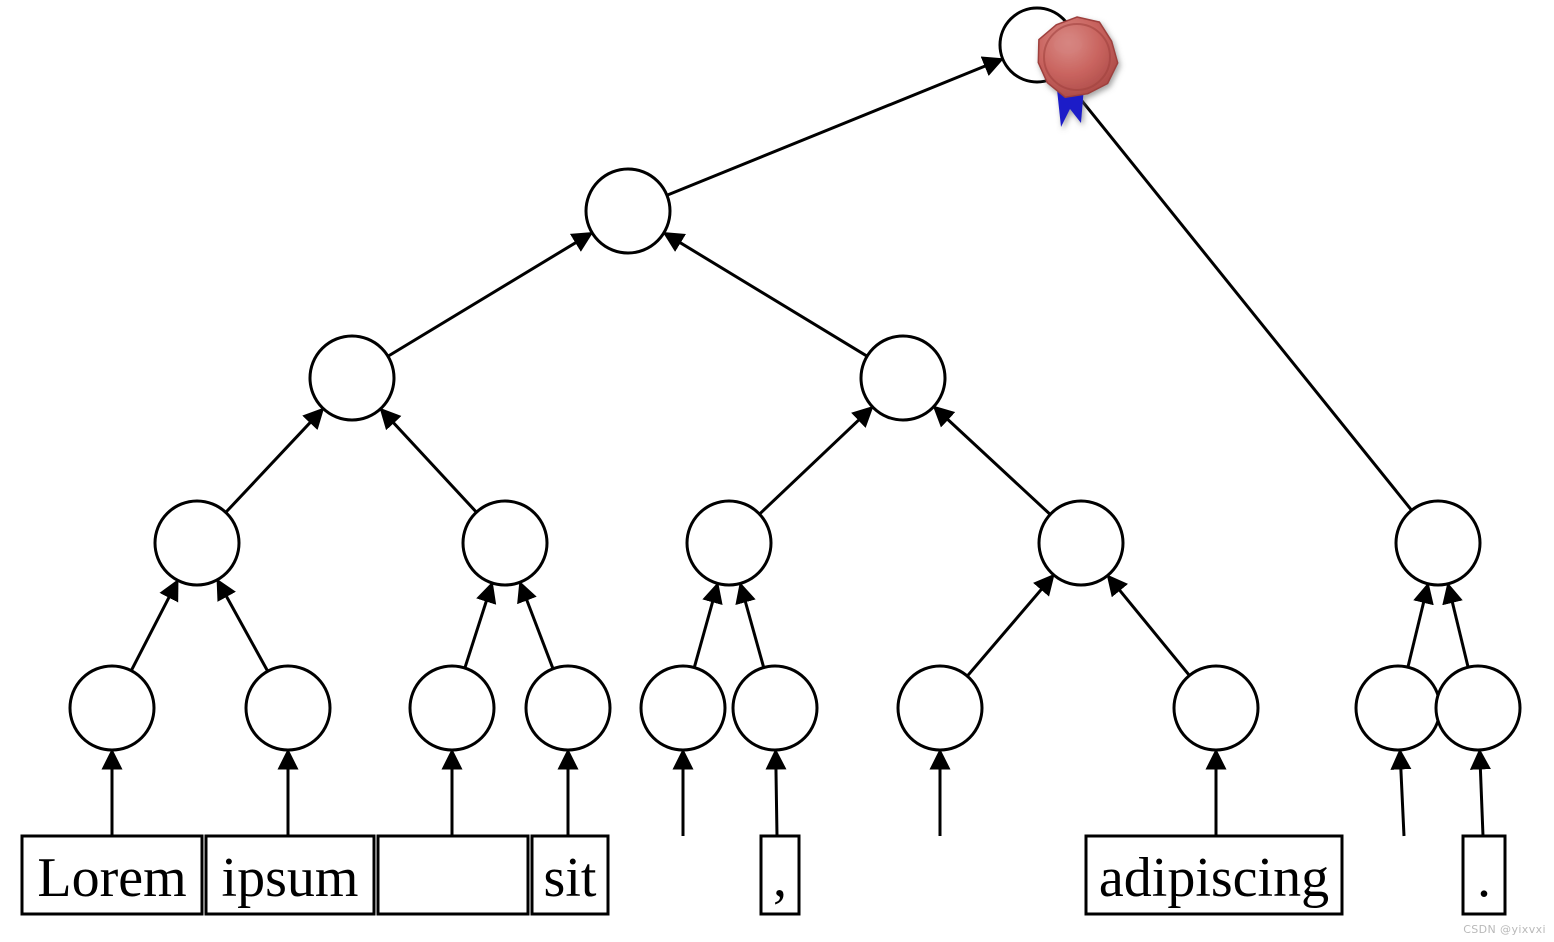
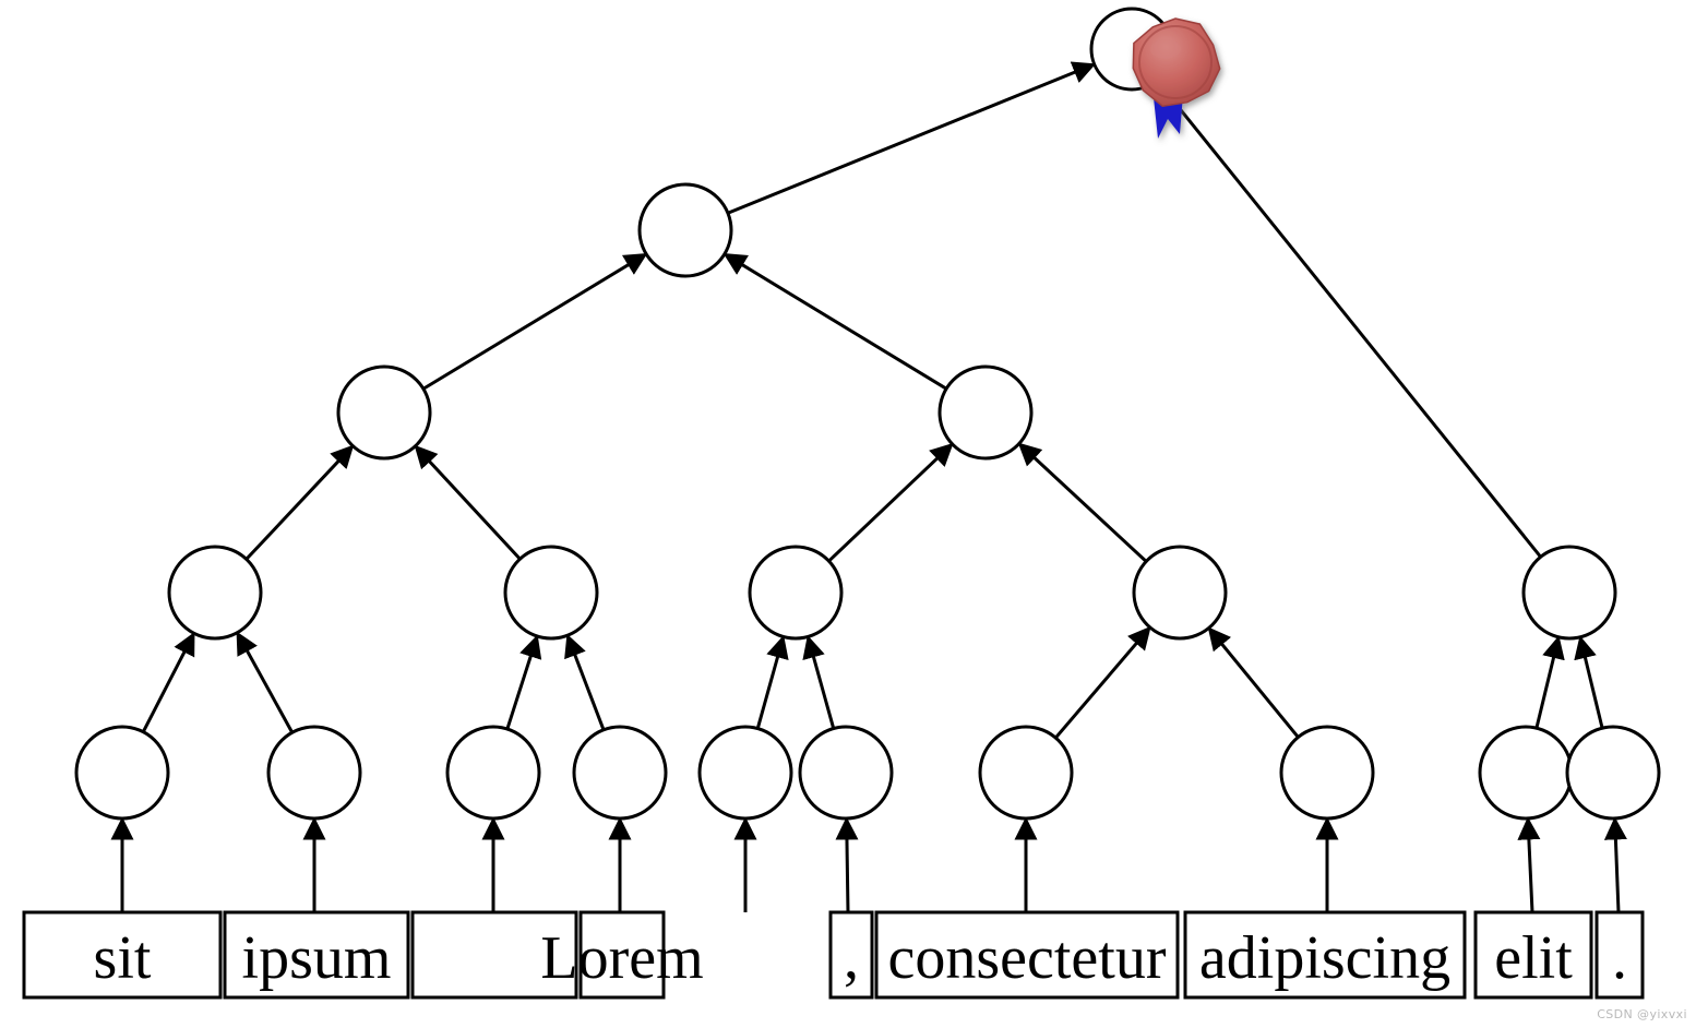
- Lorem
+ sit
  ipsum
- sit
+ Lorem
  ,
+ consectetur
  adipiscing
+ elit
  .
  CSDN @yixvxi
